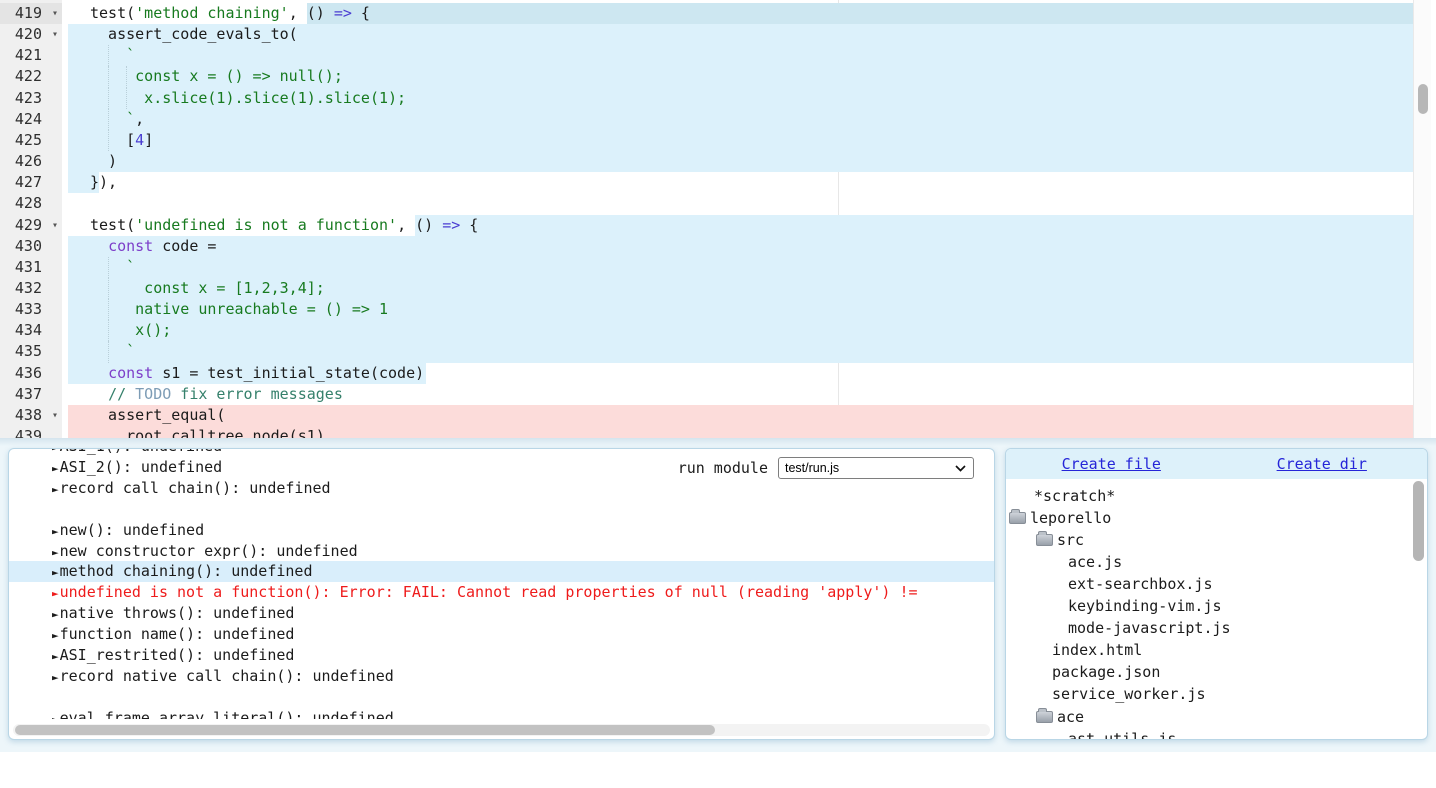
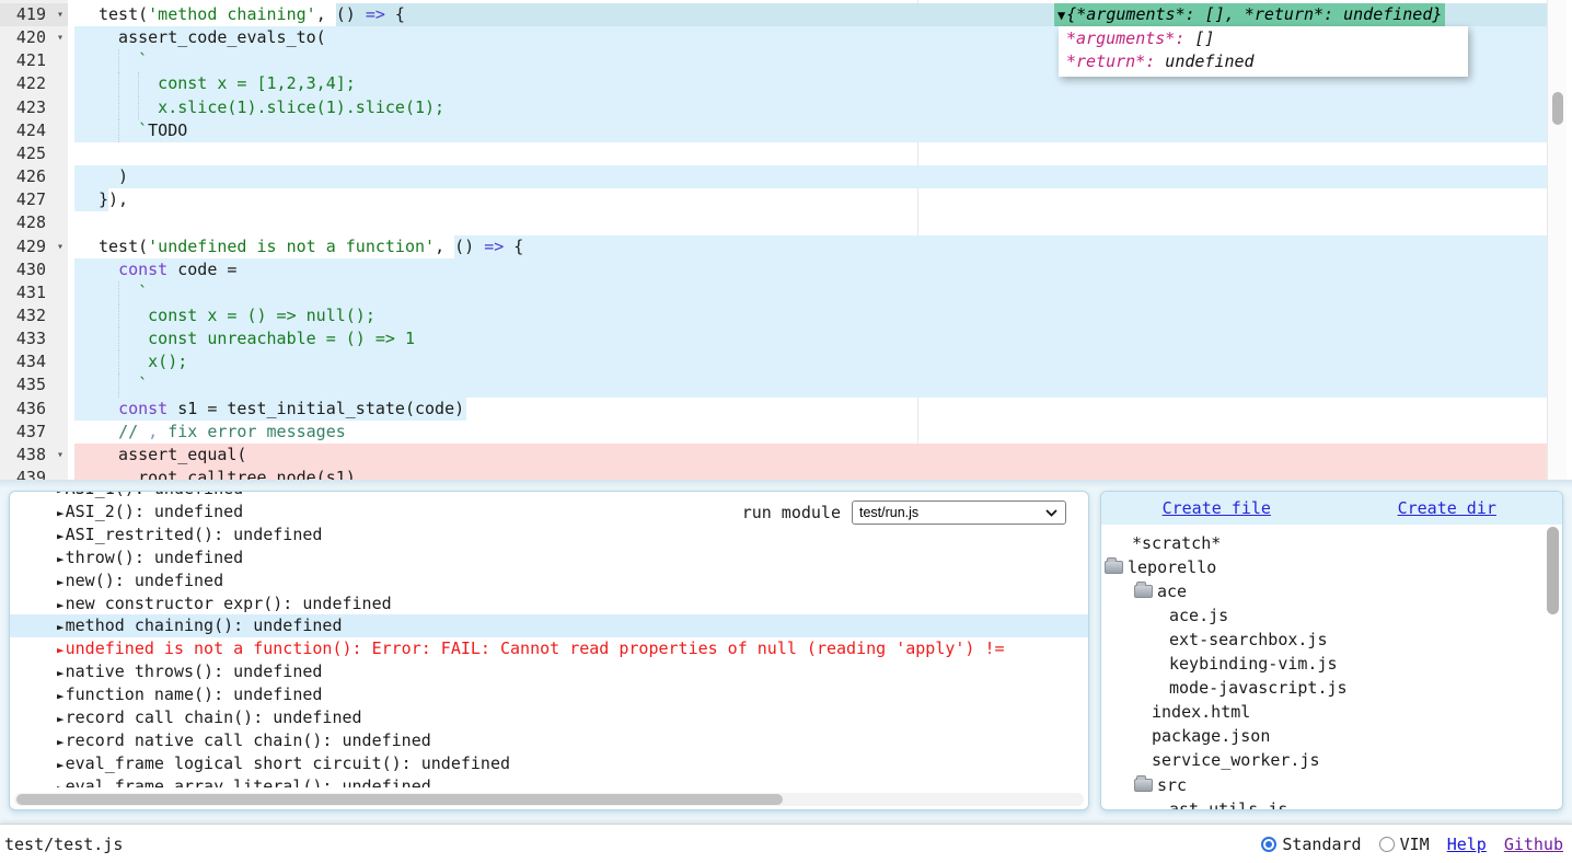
  419
  ▾
  420
  ▾
  421
  422
  423
  424
  425
  426
  427
  428
  429
  ▾
  430
  431
  432
  433
  434
  435
  436
  437
  438
  ▾
  439
  test('method chaining', () => {
  assert_code_evals_to(
  `
- const x = () => null();
+ const x = [1,2,3,4];
  x.slice(1).slice(1).slice(1);
- `,
+ `TODO
- [4]
  )
  }),
  test('undefined is not a function', () => {
  const code =
  `
- const x = [1,2,3,4];
+ const x = () => null();
- native unreachable = () => 1
+ const unreachable = () => 1
  x();
  `
  const s1 = test_initial_state(code)
- // TODO fix error messages
+ // , fix error messages
  assert_equal(
  root_calltree_node(s1)
+ ▼{*arguments*: [], *return*: undefined}
+ *arguments*: []
+ *return*: undefined
  ►ASI_2(): undefined
- ►record call chain(): undefined
+ ►ASI_restrited(): undefined
+ ►throw(): undefined
  ►new(): undefined
  ►new constructor expr(): undefined
  ►method chaining(): undefined
  ►undefined is not a function(): Error: FAIL: Cannot read properties of null (reading 'apply') !=
  ►native throws(): undefined
  ►function name(): undefined
- ►ASI_restrited(): undefined
+ ►record call chain(): undefined
  ►record native call chain(): undefined
+ ►eval_frame logical short circuit(): undefined
  eval_frame array_literal(): undefined
  run module
  test/run.js
  Create file
  Create dir
  *scratch*
  leporello
- src
+ ace
  ace.js
  ext-searchbox.js
  keybinding-vim.js
  mode-javascript.js
  index.html
  package.json
  service_worker.js
- ace
+ src
  ast_utils.js
+ test/test.js
+ Standard
+ VIM
+ Help
+ Github
